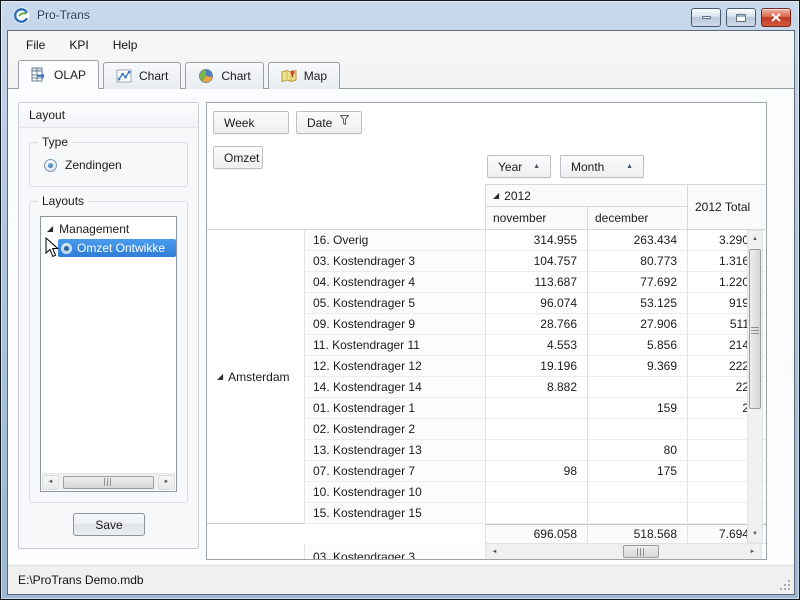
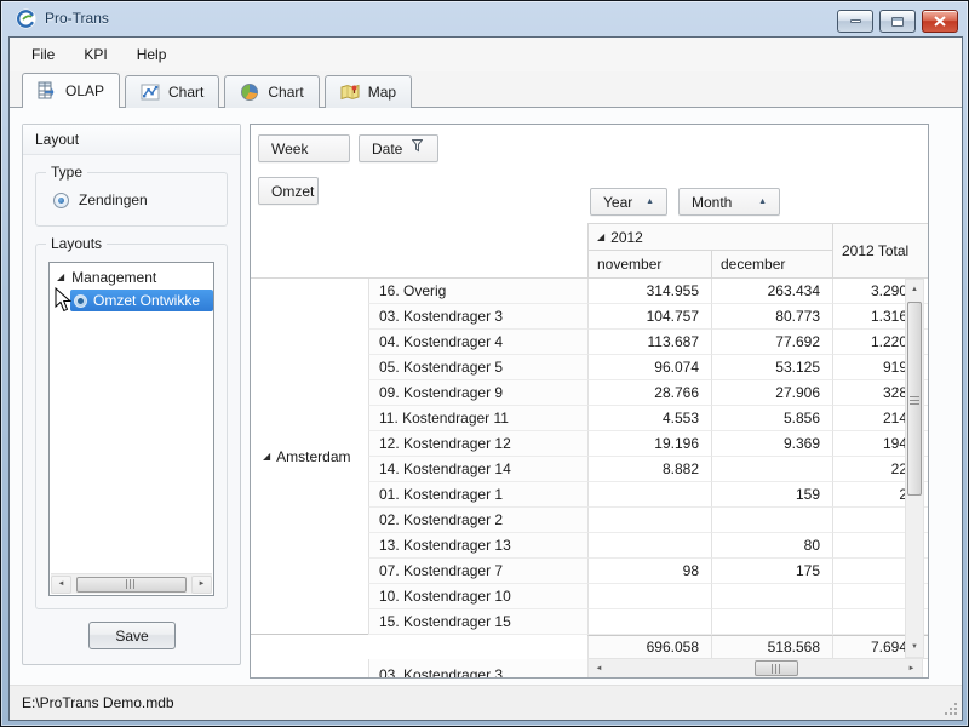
  Pro-Trans
  File
  KPI
  Help
  OLAP
  Chart
  Chart
  Map
  Layout
  Type
  Zendingen
  Layouts
  ◢
  Management
  Omzet Ontwikke
  Save
  Week
  Date
  Omzet
  Year
  Month
  ◢
  2012
  2012 Total
  november
  december
  ◢
  Amsterdam
  16. Overig
  314.955
  263.434
  3.290
  03. Kostendrager 3
  104.757
  80.773
  1.316
  04. Kostendrager 4
  113.687
  77.692
  1.220
  05. Kostendrager 5
  96.074
  53.125
  919
  09. Kostendrager 9
  28.766
  27.906
- 511
+ 328
  11. Kostendrager 11
  4.553
  5.856
  214
  12. Kostendrager 12
  19.196
  9.369
- 222
+ 194
  14. Kostendrager 14
  8.882
  22
  01. Kostendrager 1
  159
  2
  02. Kostendrager 2
  13. Kostendrager 13
  80
  07. Kostendrager 7
  98
  175
  10. Kostendrager 10
  15. Kostendrager 15
  696.058
  518.568
  7.694
  03. Kostendrager 3
  E:\ProTrans Demo.mdb
